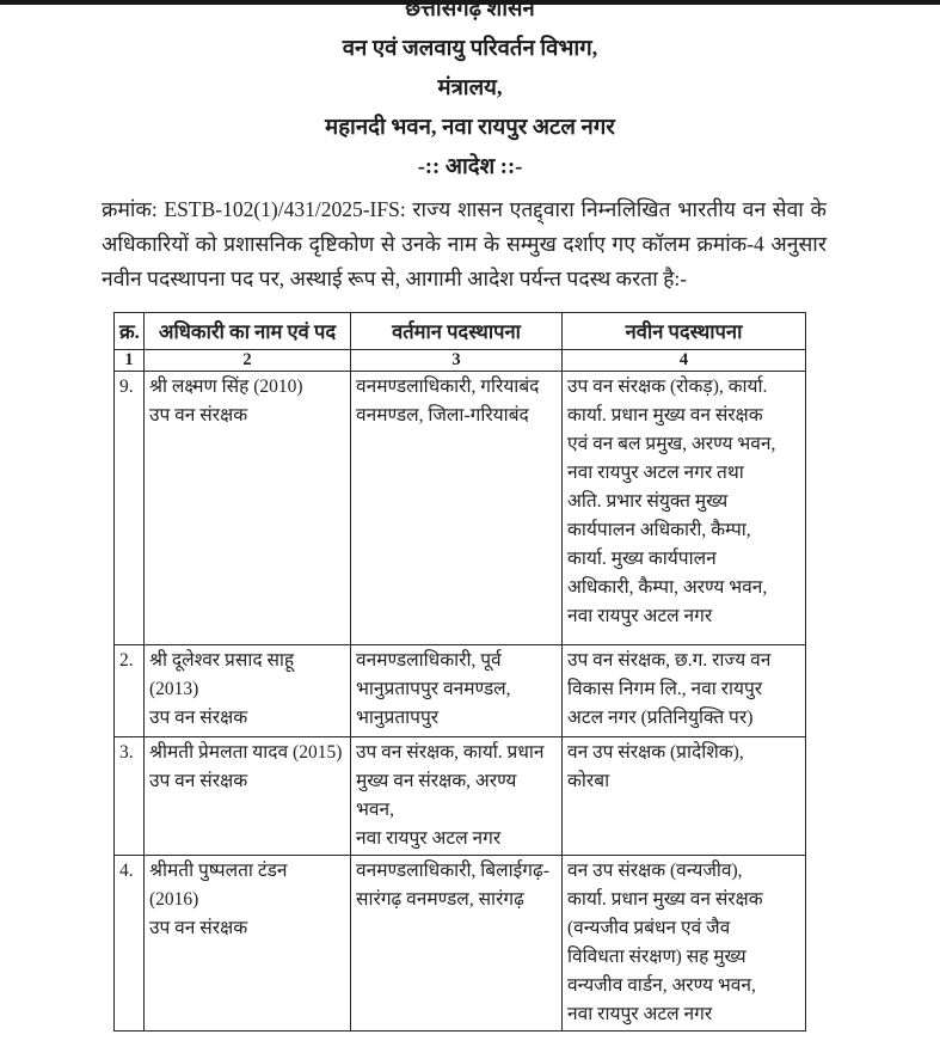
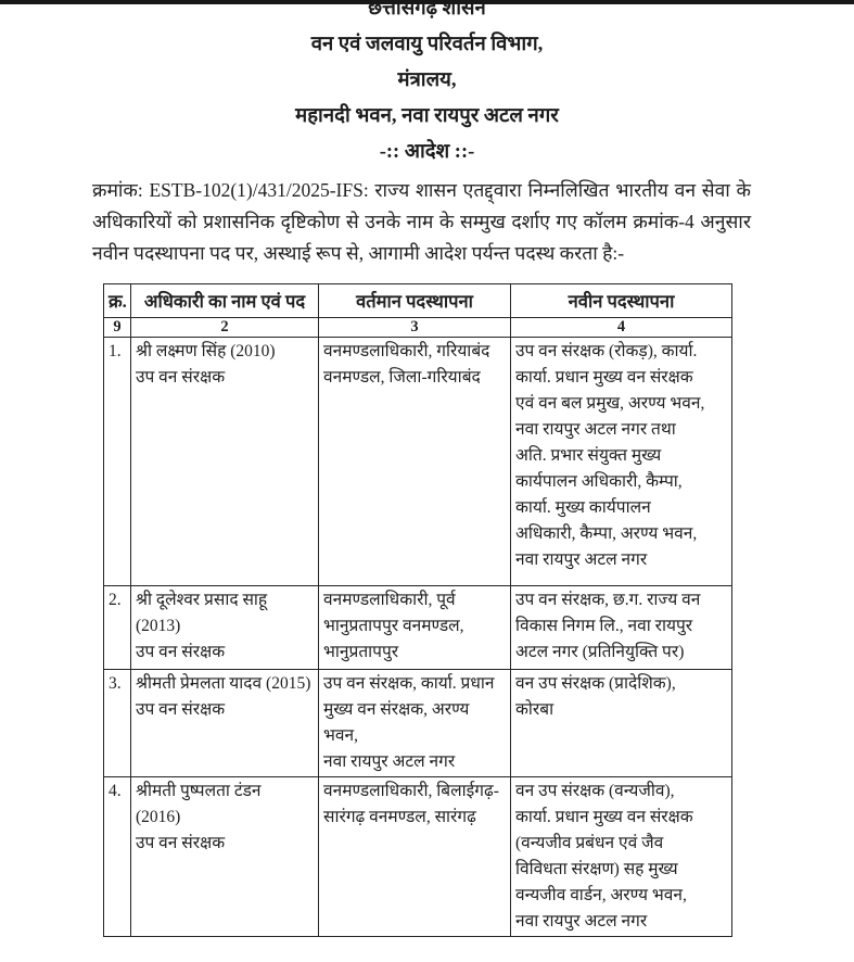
  छत्तीसगढ़ शासन
  वन एवं जलवायु परिवर्तन विभाग,
  मंत्रालय,
  महानदी भवन, नवा रायपुर अटल नगर
  -:: आदेश ::-
  क्रमांक: ESTB-102(1)/431/2025-IFS: राज्य शासन एतद्द्वारा निम्नलिखित भारतीय वन सेवा के अधिकारियों को प्रशासनिक दृष्टिकोण से उनके नाम के सम्मुख दर्शाए गए कॉलम क्रमांक-4 अनुसार नवीन पदस्थापना पद पर, अस्थाई रूप से, आगामी आदेश पर्यन्त पदस्थ करता है:-
  क्र.	अधिकारी का नाम एवं पद	वर्तमान पदस्थापना	नवीन पदस्थापना
- 1	2	3	4
+ 9	2	3	4
- 9.	श्री लक्ष्मण सिंह (2010) उप वन संरक्षक	वनमण्डलाधिकारी, गरियाबंद वनमण्डल, जिला-गरियाबंद	उप वन संरक्षक (रोकड़), कार्या. कार्या. प्रधान मुख्य वन संरक्षक एवं वन बल प्रमुख, अरण्य भवन, नवा रायपुर अटल नगर तथा अति. प्रभार संयुक्त मुख्य कार्यपालन अधिकारी, कैम्पा, कार्या. मुख्य कार्यपालन अधिकारी, कैम्पा, अरण्य भवन, नवा रायपुर अटल नगर
+ 1.	श्री लक्ष्मण सिंह (2010) उप वन संरक्षक	वनमण्डलाधिकारी, गरियाबंद वनमण्डल, जिला-गरियाबंद	उप वन संरक्षक (रोकड़), कार्या. कार्या. प्रधान मुख्य वन संरक्षक एवं वन बल प्रमुख, अरण्य भवन, नवा रायपुर अटल नगर तथा अति. प्रभार संयुक्त मुख्य कार्यपालन अधिकारी, कैम्पा, कार्या. मुख्य कार्यपालन अधिकारी, कैम्पा, अरण्य भवन, नवा रायपुर अटल नगर
  2.	श्री दूलेश्वर प्रसाद साहू (2013) उप वन संरक्षक	वनमण्डलाधिकारी, पूर्व भानुप्रतापपुर वनमण्डल, भानुप्रतापपुर	उप वन संरक्षक, छ.ग. राज्य वन विकास निगम लि., नवा रायपुर अटल नगर (प्रतिनियुक्ति पर)
  3.	श्रीमती प्रेमलता यादव (2015) उप वन संरक्षक	उप वन संरक्षक, कार्या. प्रधान मुख्य वन संरक्षक, अरण्य भवन, नवा रायपुर अटल नगर	वन उप संरक्षक (प्रादेशिक), कोरबा
  4.	श्रीमती पुष्पलता टंडन (2016) उप वन संरक्षक	वनमण्डलाधिकारी, बिलाईगढ़- सारंगढ़ वनमण्डल, सारंगढ़	वन उप संरक्षक (वन्यजीव), कार्या. प्रधान मुख्य वन संरक्षक (वन्यजीव प्रबंधन एवं जैव विविधता संरक्षण) सह मुख्य वन्यजीव वार्डन, अरण्य भवन, नवा रायपुर अटल नगर
